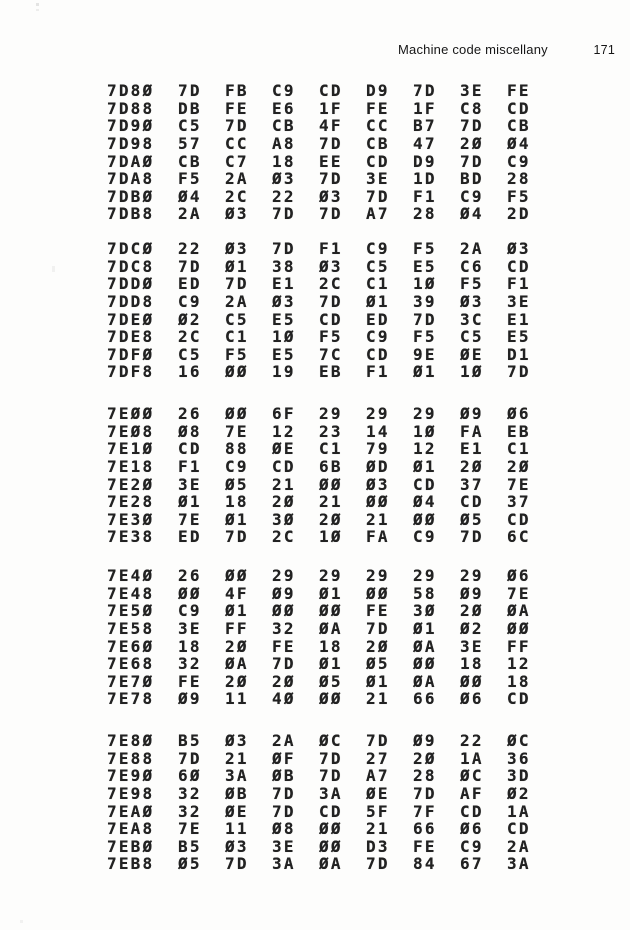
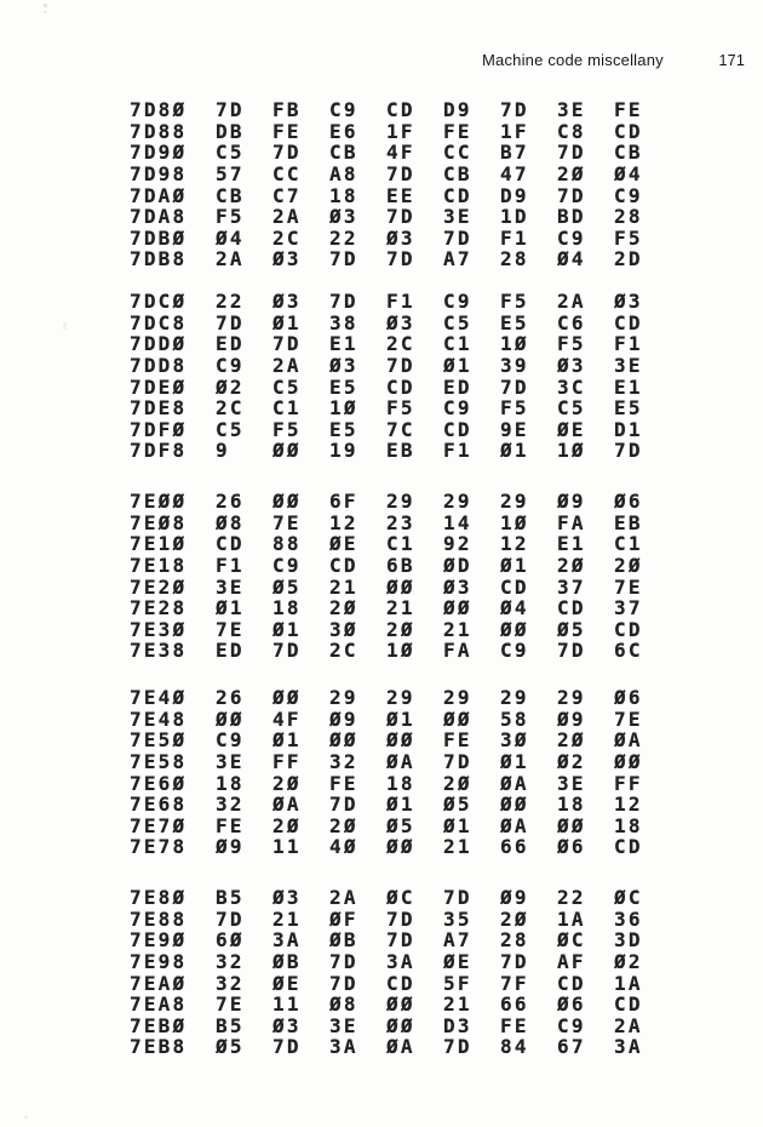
  Machine code miscellany
  171
  7D8Ø 7D FB C9 CD D9 7D 3E FE
  7D88 DB FE E6 1F FE 1F C8 CD
  7D9Ø C5 7D CB 4F CC B7 7D CB
  7D98 57 CC A8 7D CB 47 2Ø Ø4
  7DAØ CB C7 18 EE CD D9 7D C9
  7DA8 F5 2A Ø3 7D 3E 1D BD 28
  7DBØ Ø4 2C 22 Ø3 7D F1 C9 F5
  7DB8 2A Ø3 7D 7D A7 28 Ø4 2D
  7DCØ 22 Ø3 7D F1 C9 F5 2A Ø3
  7DC8 7D Ø1 38 Ø3 C5 E5 C6 CD
  7DDØ ED 7D E1 2C C1 1Ø F5 F1
  7DD8 C9 2A Ø3 7D Ø1 39 Ø3 3E
  7DEØ Ø2 C5 E5 CD ED 7D 3C E1
  7DE8 2C C1 1Ø F5 C9 F5 C5 E5
  7DFØ C5 F5 E5 7C CD 9E ØE D1
- 7DF8 16 ØØ 19 EB F1 Ø1 1Ø 7D
+ 7DF8 9 ØØ 19 EB F1 Ø1 1Ø 7D
  7EØØ 26 ØØ 6F 29 29 29 Ø9 Ø6
  7EØ8 Ø8 7E 12 23 14 1Ø FA EB
- 7E1Ø CD 88 ØE C1 79 12 E1 C1
+ 7E1Ø CD 88 ØE C1 92 12 E1 C1
  7E18 F1 C9 CD 6B ØD Ø1 2Ø 2Ø
  7E2Ø 3E Ø5 21 ØØ Ø3 CD 37 7E
  7E28 Ø1 18 2Ø 21 ØØ Ø4 CD 37
  7E3Ø 7E Ø1 3Ø 2Ø 21 ØØ Ø5 CD
  7E38 ED 7D 2C 1Ø FA C9 7D 6C
  7E4Ø 26 ØØ 29 29 29 29 29 Ø6
  7E48 ØØ 4F Ø9 Ø1 ØØ 58 Ø9 7E
  7E5Ø C9 Ø1 ØØ ØØ FE 3Ø 2Ø ØA
  7E58 3E FF 32 ØA 7D Ø1 Ø2 ØØ
  7E6Ø 18 2Ø FE 18 2Ø ØA 3E FF
  7E68 32 ØA 7D Ø1 Ø5 ØØ 18 12
  7E7Ø FE 2Ø 2Ø Ø5 Ø1 ØA ØØ 18
  7E78 Ø9 11 4Ø ØØ 21 66 Ø6 CD
  7E8Ø B5 Ø3 2A ØC 7D Ø9 22 ØC
- 7E88 7D 21 ØF 7D 27 2Ø 1A 36
+ 7E88 7D 21 ØF 7D 35 2Ø 1A 36
  7E9Ø 6Ø 3A ØB 7D A7 28 ØC 3D
  7E98 32 ØB 7D 3A ØE 7D AF Ø2
  7EAØ 32 ØE 7D CD 5F 7F CD 1A
  7EA8 7E 11 Ø8 ØØ 21 66 Ø6 CD
  7EBØ B5 Ø3 3E ØØ D3 FE C9 2A
  7EB8 Ø5 7D 3A ØA 7D 84 67 3A
